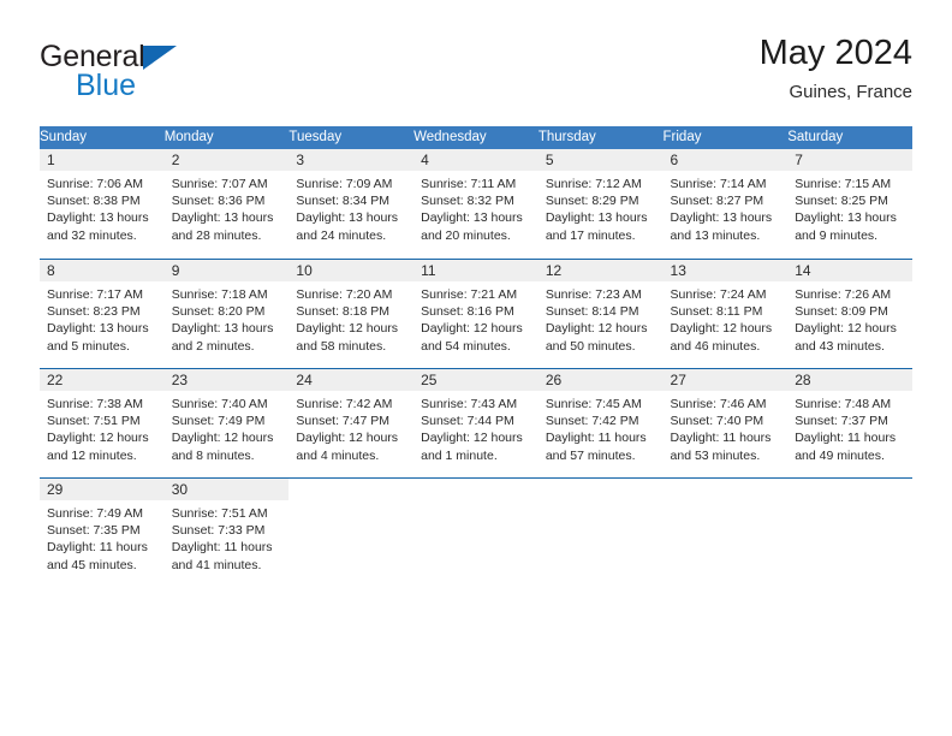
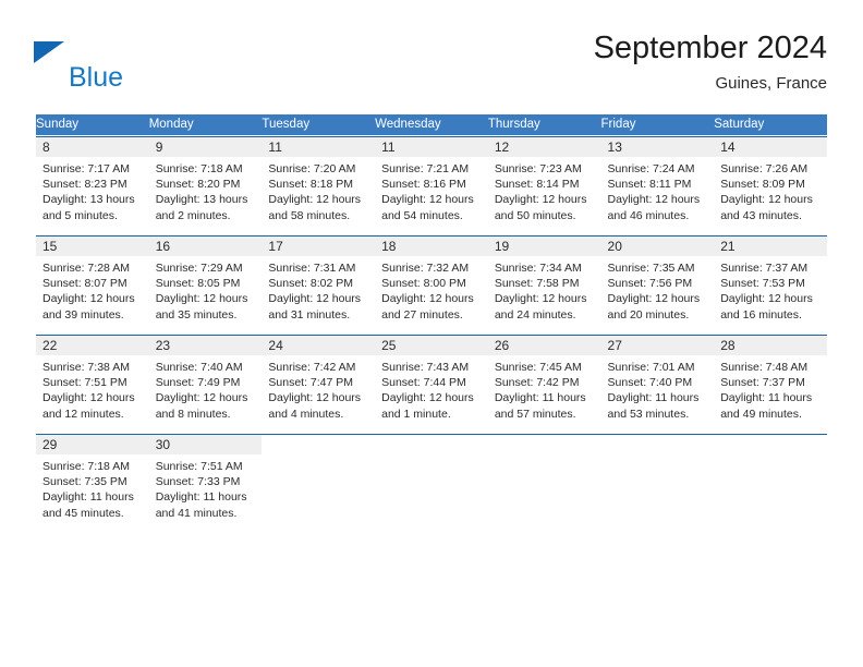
- General
  Blue
- May 2024
+ September 2024
  Guines, France
  Sunday	Monday	Tuesday	Wednesday	Thursday	Friday	Saturday
- 1Sunrise: 7:06 AMSunset: 8:38 PMDaylight: 13 hoursand 32 minutes.	2Sunrise: 7:07 AMSunset: 8:36 PMDaylight: 13 hoursand 28 minutes.	3Sunrise: 7:09 AMSunset: 8:34 PMDaylight: 13 hoursand 24 minutes.	4Sunrise: 7:11 AMSunset: 8:32 PMDaylight: 13 hoursand 20 minutes.	5Sunrise: 7:12 AMSunset: 8:29 PMDaylight: 13 hoursand 17 minutes.	6Sunrise: 7:14 AMSunset: 8:27 PMDaylight: 13 hoursand 13 minutes.	7Sunrise: 7:15 AMSunset: 8:25 PMDaylight: 13 hoursand 9 minutes.
- 8Sunrise: 7:17 AMSunset: 8:23 PMDaylight: 13 hoursand 5 minutes.	9Sunrise: 7:18 AMSunset: 8:20 PMDaylight: 13 hoursand 2 minutes.	10Sunrise: 7:20 AMSunset: 8:18 PMDaylight: 12 hoursand 58 minutes.	11Sunrise: 7:21 AMSunset: 8:16 PMDaylight: 12 hoursand 54 minutes.	12Sunrise: 7:23 AMSunset: 8:14 PMDaylight: 12 hoursand 50 minutes.	13Sunrise: 7:24 AMSunset: 8:11 PMDaylight: 12 hoursand 46 minutes.	14Sunrise: 7:26 AMSunset: 8:09 PMDaylight: 12 hoursand 43 minutes.
+ 8Sunrise: 7:17 AMSunset: 8:23 PMDaylight: 13 hoursand 5 minutes.	9Sunrise: 7:18 AMSunset: 8:20 PMDaylight: 13 hoursand 2 minutes.	11Sunrise: 7:20 AMSunset: 8:18 PMDaylight: 12 hoursand 58 minutes.	11Sunrise: 7:21 AMSunset: 8:16 PMDaylight: 12 hoursand 54 minutes.	12Sunrise: 7:23 AMSunset: 8:14 PMDaylight: 12 hoursand 50 minutes.	13Sunrise: 7:24 AMSunset: 8:11 PMDaylight: 12 hoursand 46 minutes.	14Sunrise: 7:26 AMSunset: 8:09 PMDaylight: 12 hoursand 43 minutes.
+ 15Sunrise: 7:28 AMSunset: 8:07 PMDaylight: 12 hoursand 39 minutes.	16Sunrise: 7:29 AMSunset: 8:05 PMDaylight: 12 hoursand 35 minutes.	17Sunrise: 7:31 AMSunset: 8:02 PMDaylight: 12 hoursand 31 minutes.	18Sunrise: 7:32 AMSunset: 8:00 PMDaylight: 12 hoursand 27 minutes.	19Sunrise: 7:34 AMSunset: 7:58 PMDaylight: 12 hoursand 24 minutes.	20Sunrise: 7:35 AMSunset: 7:56 PMDaylight: 12 hoursand 20 minutes.	21Sunrise: 7:37 AMSunset: 7:53 PMDaylight: 12 hoursand 16 minutes.
- 22Sunrise: 7:38 AMSunset: 7:51 PMDaylight: 12 hoursand 12 minutes.	23Sunrise: 7:40 AMSunset: 7:49 PMDaylight: 12 hoursand 8 minutes.	24Sunrise: 7:42 AMSunset: 7:47 PMDaylight: 12 hoursand 4 minutes.	25Sunrise: 7:43 AMSunset: 7:44 PMDaylight: 12 hoursand 1 minute.	26Sunrise: 7:45 AMSunset: 7:42 PMDaylight: 11 hoursand 57 minutes.	27Sunrise: 7:46 AMSunset: 7:40 PMDaylight: 11 hoursand 53 minutes.	28Sunrise: 7:48 AMSunset: 7:37 PMDaylight: 11 hoursand 49 minutes.
+ 22Sunrise: 7:38 AMSunset: 7:51 PMDaylight: 12 hoursand 12 minutes.	23Sunrise: 7:40 AMSunset: 7:49 PMDaylight: 12 hoursand 8 minutes.	24Sunrise: 7:42 AMSunset: 7:47 PMDaylight: 12 hoursand 4 minutes.	25Sunrise: 7:43 AMSunset: 7:44 PMDaylight: 12 hoursand 1 minute.	26Sunrise: 7:45 AMSunset: 7:42 PMDaylight: 11 hoursand 57 minutes.	27Sunrise: 7:01 AMSunset: 7:40 PMDaylight: 11 hoursand 53 minutes.	28Sunrise: 7:48 AMSunset: 7:37 PMDaylight: 11 hoursand 49 minutes.
- 29Sunrise: 7:49 AMSunset: 7:35 PMDaylight: 11 hoursand 45 minutes.	30Sunrise: 7:51 AMSunset: 7:33 PMDaylight: 11 hoursand 41 minutes.
+ 29Sunrise: 7:18 AMSunset: 7:35 PMDaylight: 11 hoursand 45 minutes.	30Sunrise: 7:51 AMSunset: 7:33 PMDaylight: 11 hoursand 41 minutes.
